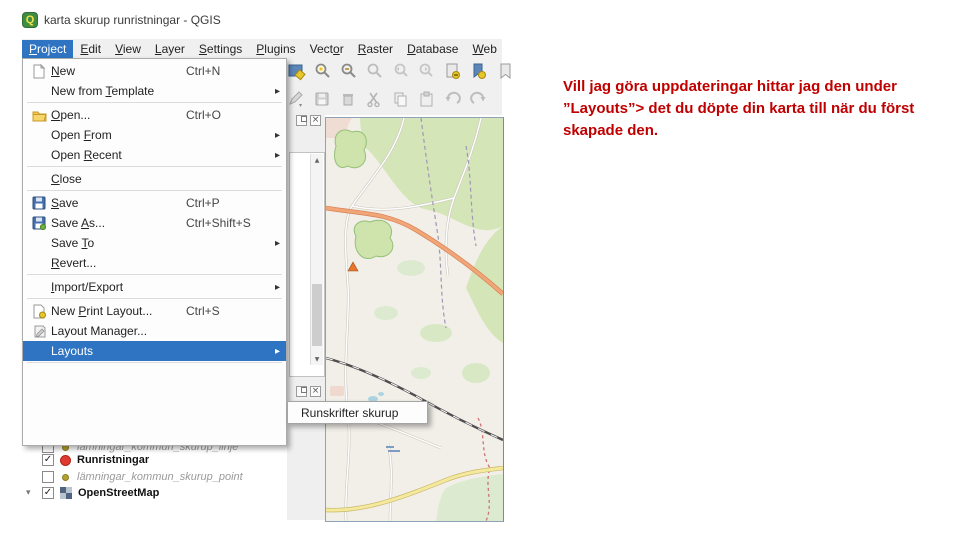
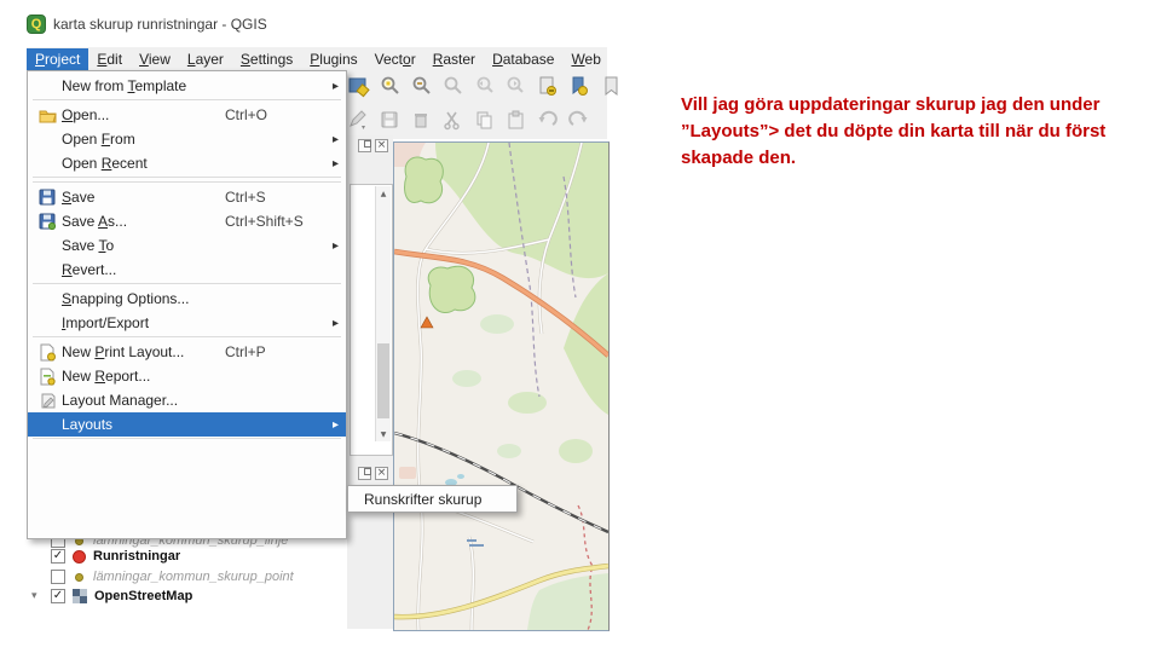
  Q
  karta skurup runristningar - QGIS
  Project
  Edit
  View
  Layer
  Settings
  Plugins
  Vector
  Raster
  Database
  Web
  ×
  ×
  lämningar_kommun_skurup_linje
  ✓
  Runristningar
  lämningar_kommun_skurup_point
  ▾
  ✓
  OpenStreetMap
- New
- Ctrl+N
  New from Template
  ▸
  Open...
  Ctrl+O
  Open From
  ▸
  Open Recent
  ▸
- Close
  Save
- Ctrl+P
+ Ctrl+S
  Save As...
  Ctrl+Shift+S
  Save To
  ▸
  Revert...
+ Snapping Options...
  Import/Export
  ▸
  New Print Layout...
- Ctrl+S
+ Ctrl+P
+ New Report...
  Layout Manager...
  Layouts
  ▸
  Runskrifter skurup
- Vill jag göra uppdateringar hittar jag den under ”Layouts”> det du döpte din karta till när du först skapade den.
+ Vill jag göra uppdateringar skurup jag den under ”Layouts”> det du döpte din karta till när du först skapade den.
